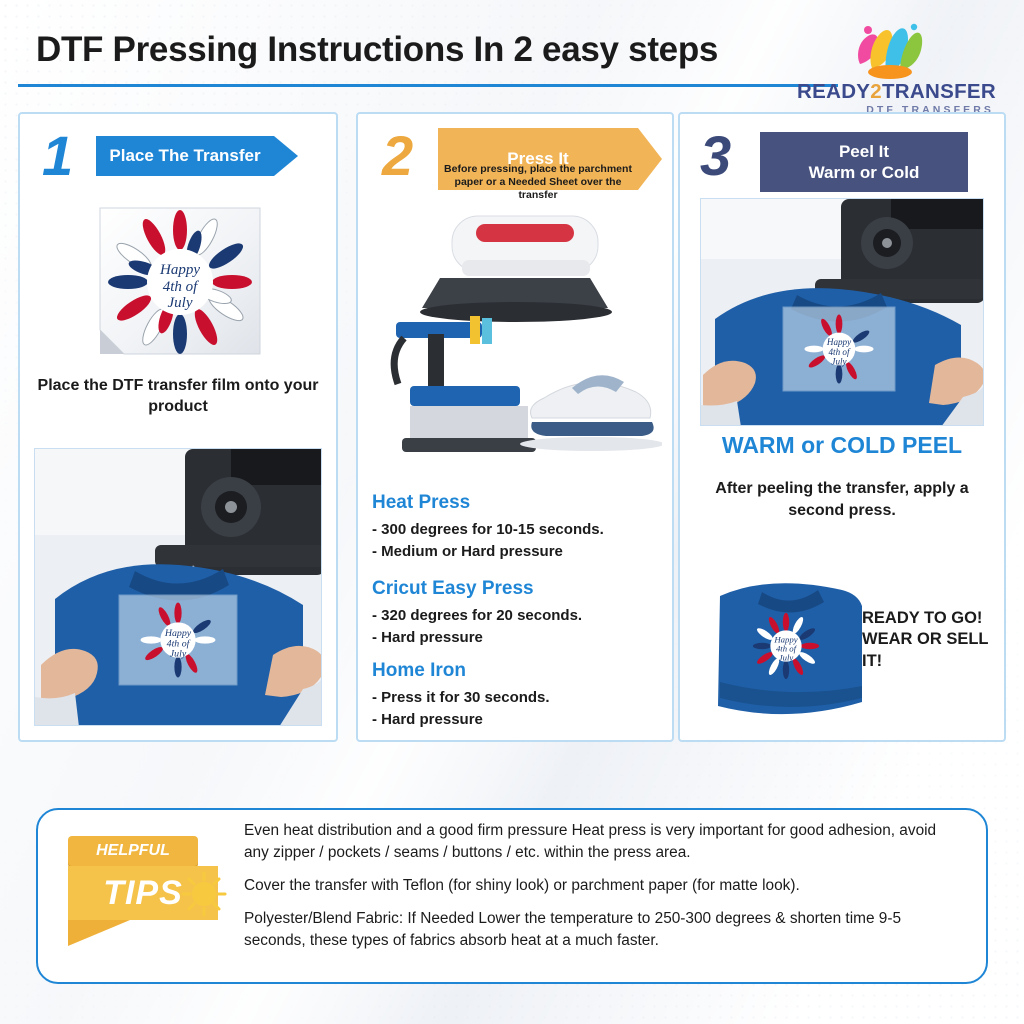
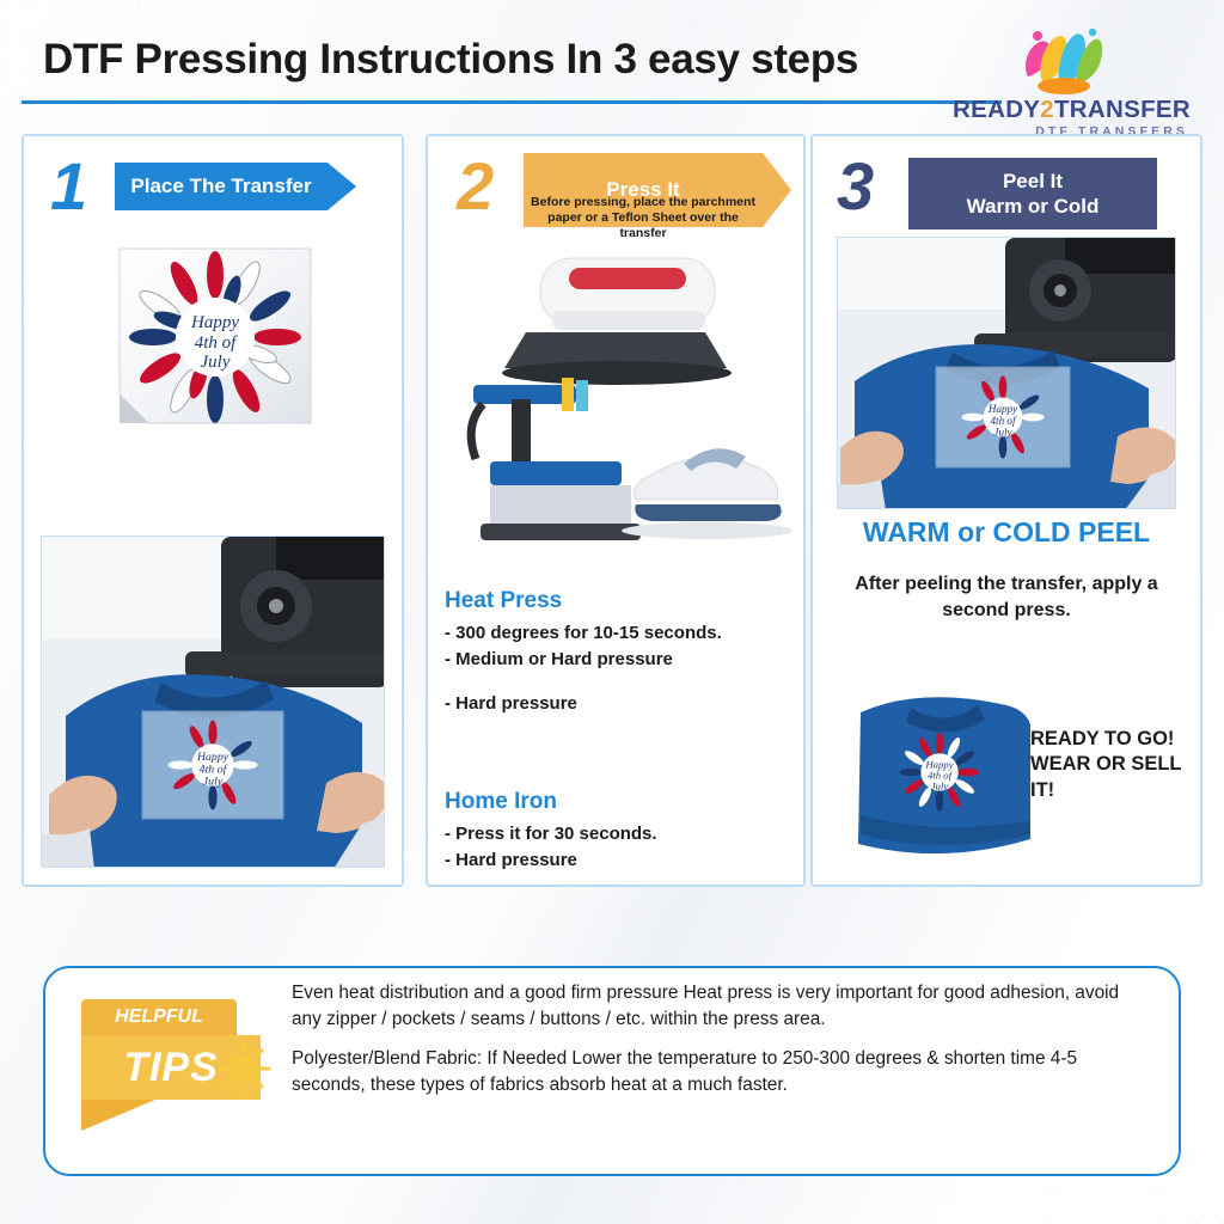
- DTF Pressing Instructions In 2 easy steps
+ DTF Pressing Instructions In 3 easy steps
  READY2TRANSFER
  DTF TRANSFERS
  1
  Place The Transfer
  Happy
  4th of
  July
- Place the DTF transfer film onto your product
  Happy
  4th of
  July
  2
  Press It
- Before pressing, place the parchment paper or a Needed Sheet over the transfer
+ Before pressing, place the parchment paper or a Teflon Sheet over the transfer
  Heat Press
  - 300 degrees for 10-15 seconds.
  - Medium or Hard pressure
- Cricut Easy Press
- - 320 degrees for 20 seconds.
  - Hard pressure
  Home Iron
  - Press it for 30 seconds.
  - Hard pressure
  3
  Peel It
  Warm or Cold
  Happy
  4th of
  July
  WARM or COLD PEEL
  After peeling the transfer, apply a second press.
  Happy
  4th of
  July
  READY TO GO! WEAR OR SELL IT!
  HELPFUL
  TIPS
  Even heat distribution and a good firm pressure Heat press is very important for good adhesion, avoid any zipper / pockets / seams / buttons / etc. within the press area.
- Cover the transfer with Teflon (for shiny look) or parchment paper (for matte look).
- Polyester/Blend Fabric: If Needed Lower the temperature to 250-300 degrees & shorten time 9-5 seconds, these types of fabrics absorb heat at a much faster.
+ Polyester/Blend Fabric: If Needed Lower the temperature to 250-300 degrees & shorten time 4-5 seconds, these types of fabrics absorb heat at a much faster.
